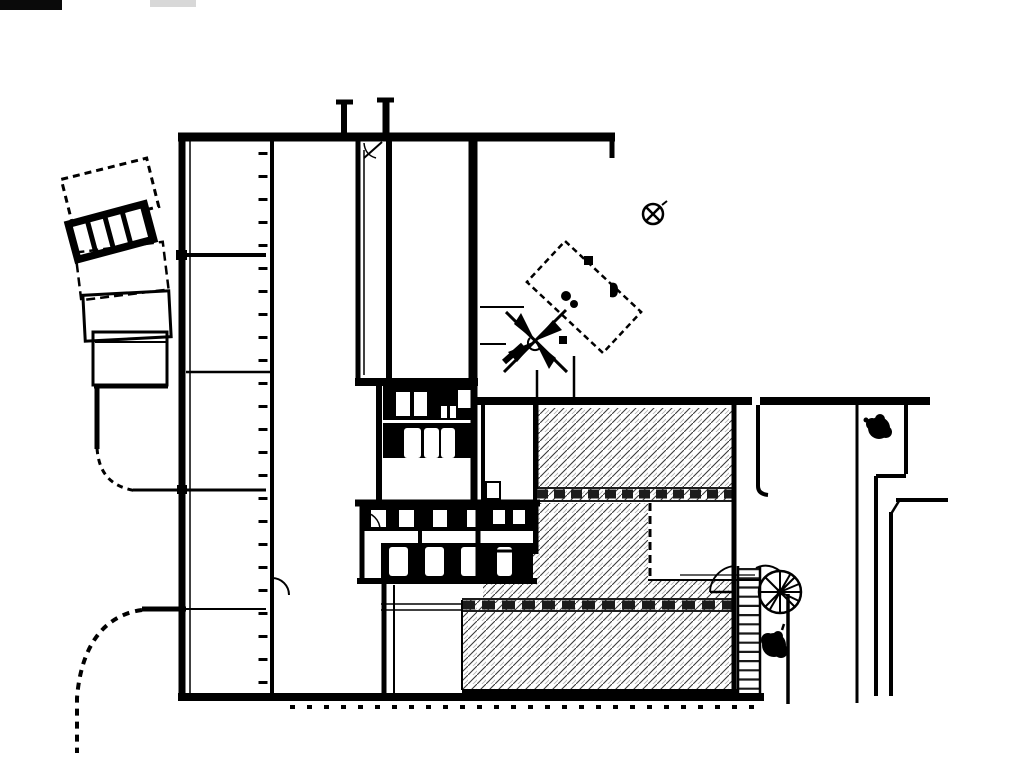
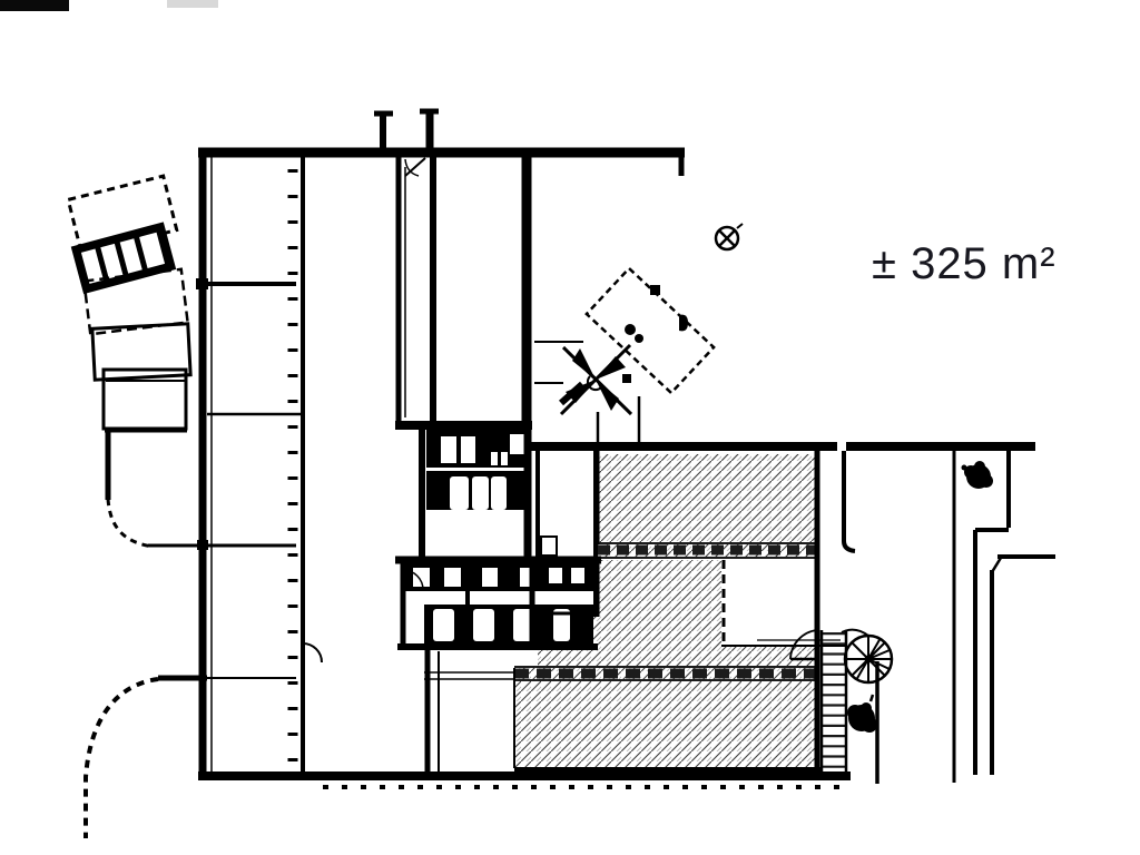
+ ± 325 m²
